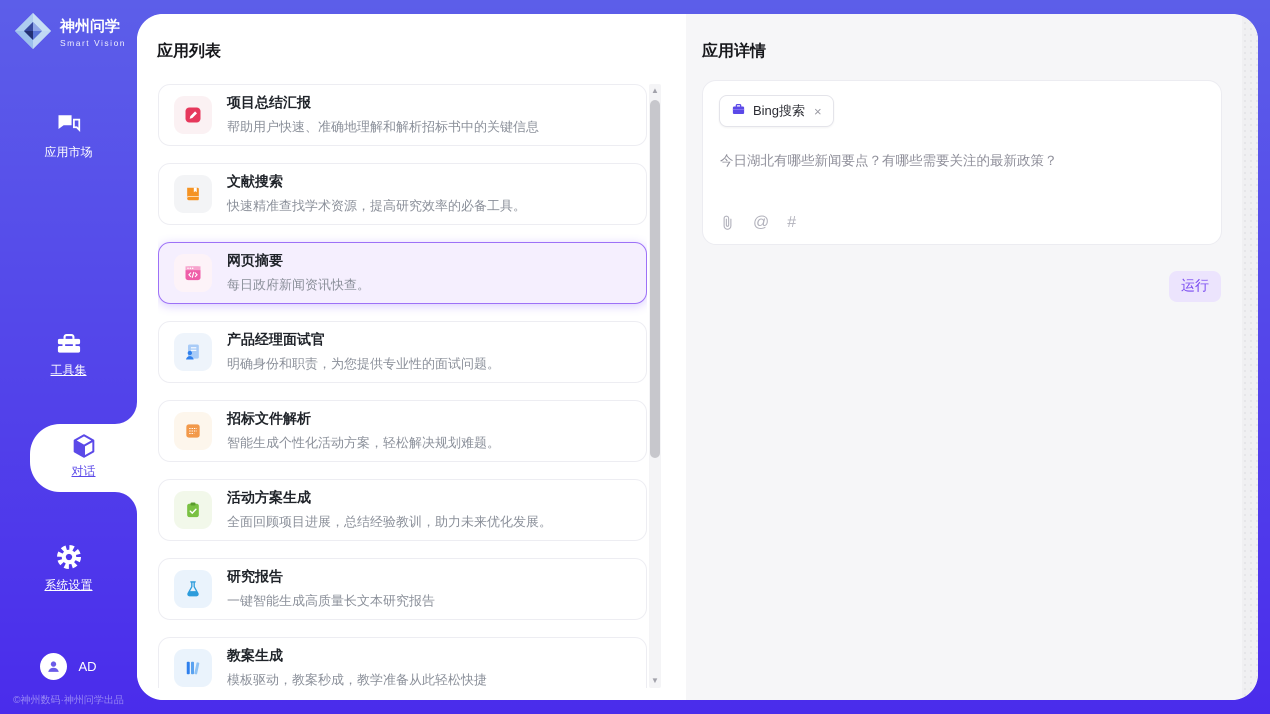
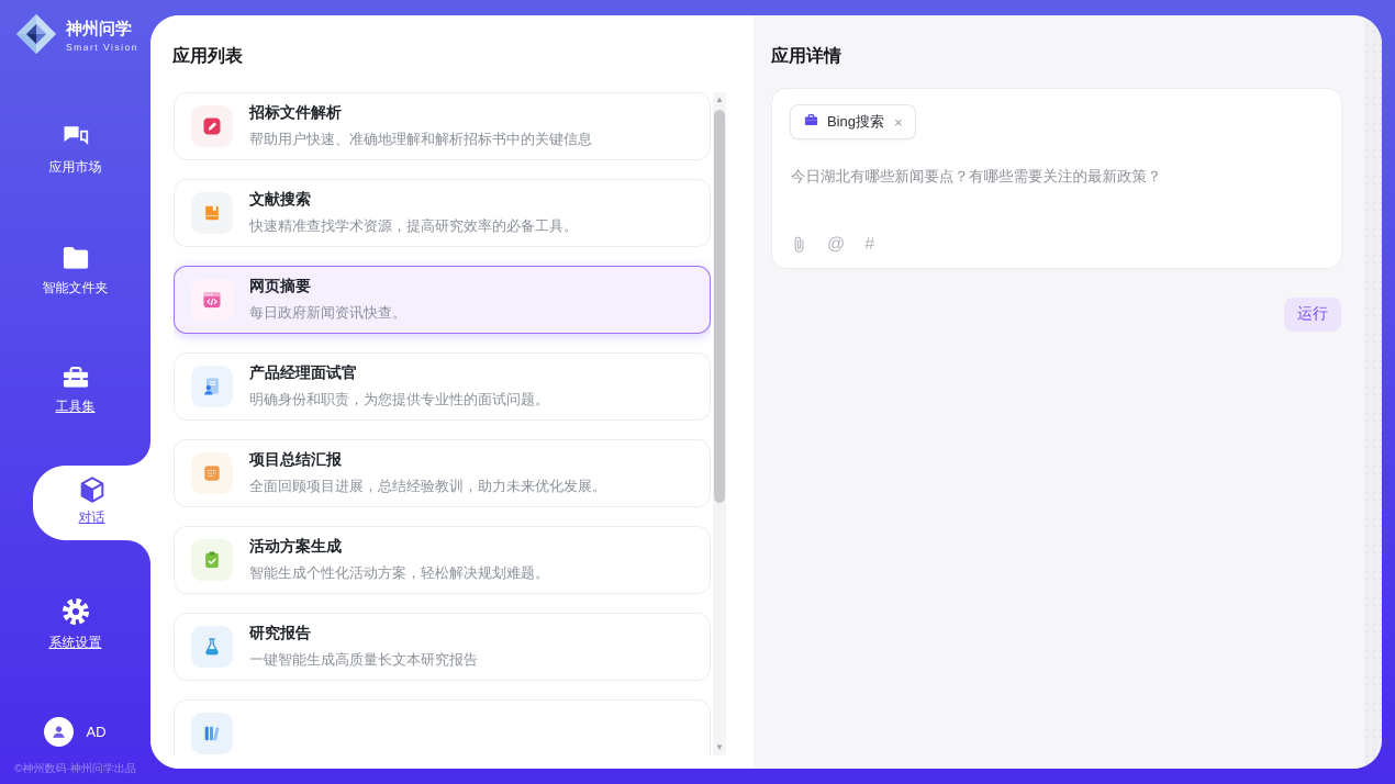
  神州问学
  Smart Vision
  应用市场
+ 智能文件夹
  工具集
  对话
  系统设置
  AD
  ©神州数码·神州问学出品
  应用列表
- 项目总结汇报
+ 招标文件解析
  帮助用户快速、准确地理解和解析招标书中的关键信息
  文献搜索
  快速精准查找学术资源，提高研究效率的必备工具。
  网页摘要
  每日政府新闻资讯快查。
  产品经理面试官
  明确身份和职责，为您提供专业性的面试问题。
- 招标文件解析
+ 项目总结汇报
- 智能生成个性化活动方案，轻松解决规划难题。
+ 全面回顾项目进展，总结经验教训，助力未来优化发展。
  活动方案生成
- 全面回顾项目进展，总结经验教训，助力未来优化发展。
+ 智能生成个性化活动方案，轻松解决规划难题。
  研究报告
  一键智能生成高质量长文本研究报告
- 教案生成
- 模板驱动，教案秒成，教学准备从此轻松快捷
  ▲
  ▼
  应用详情
  Bing搜索
  ×
  今日湖北有哪些新闻要点？有哪些需要关注的最新政策？
  @
  #
  运行
